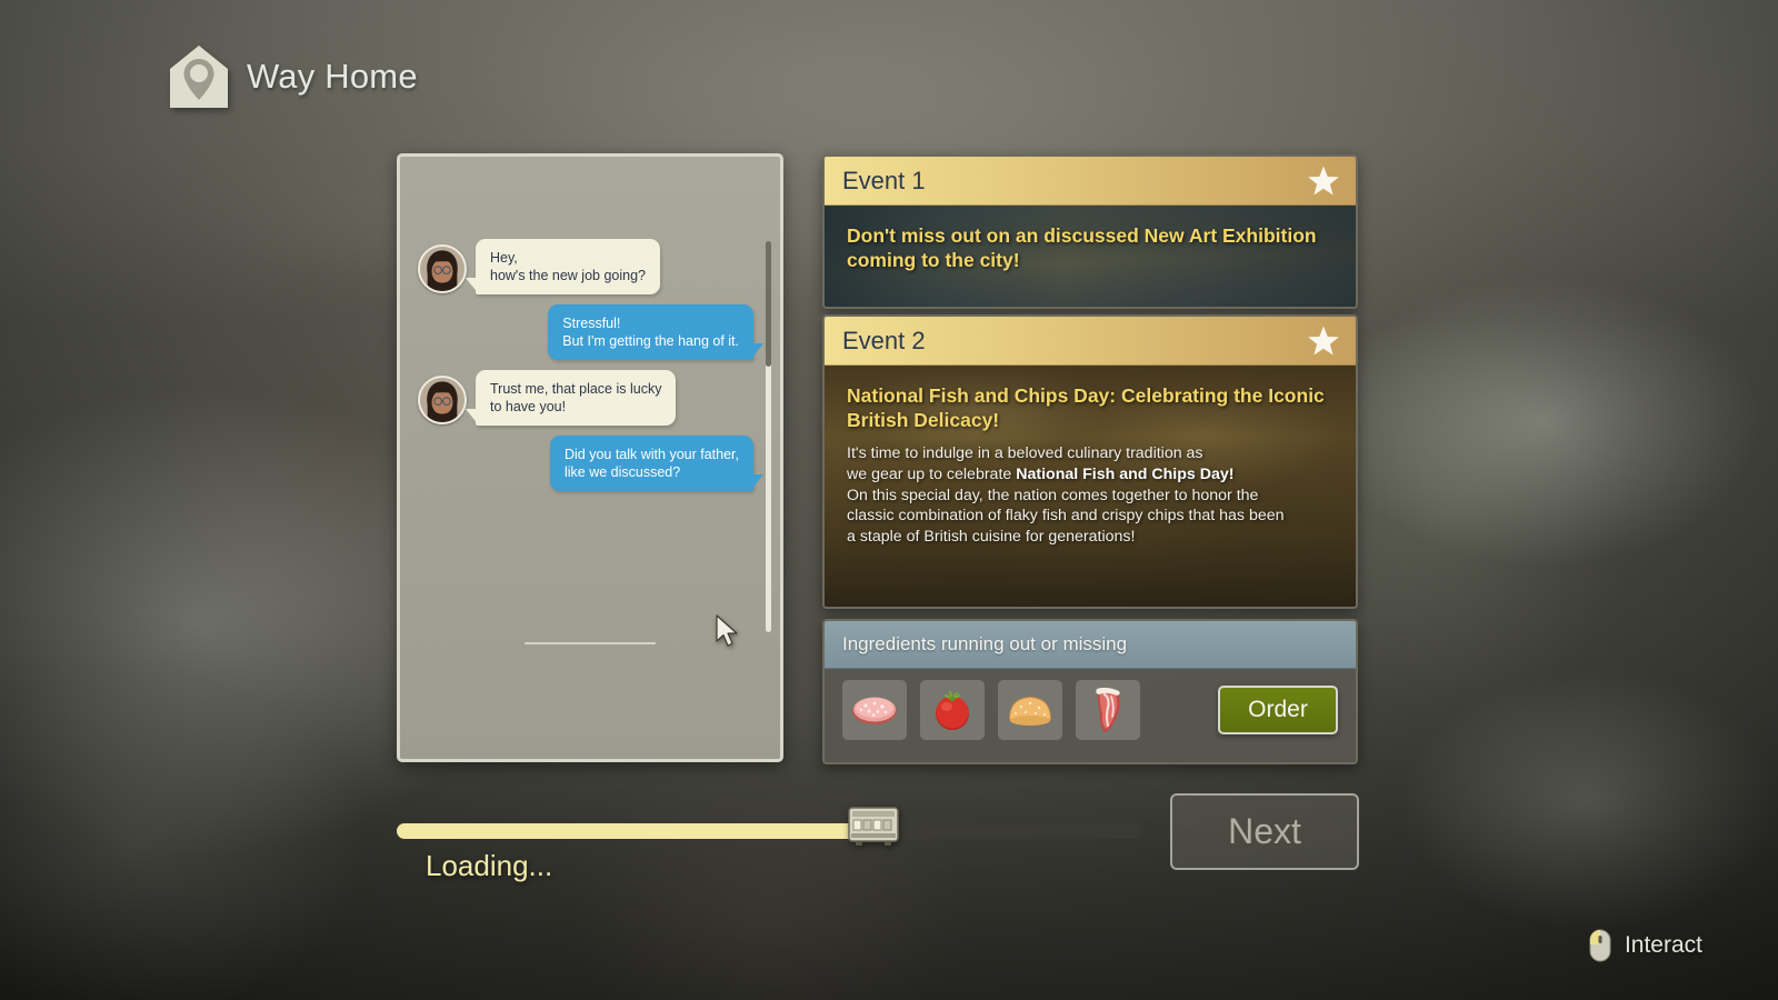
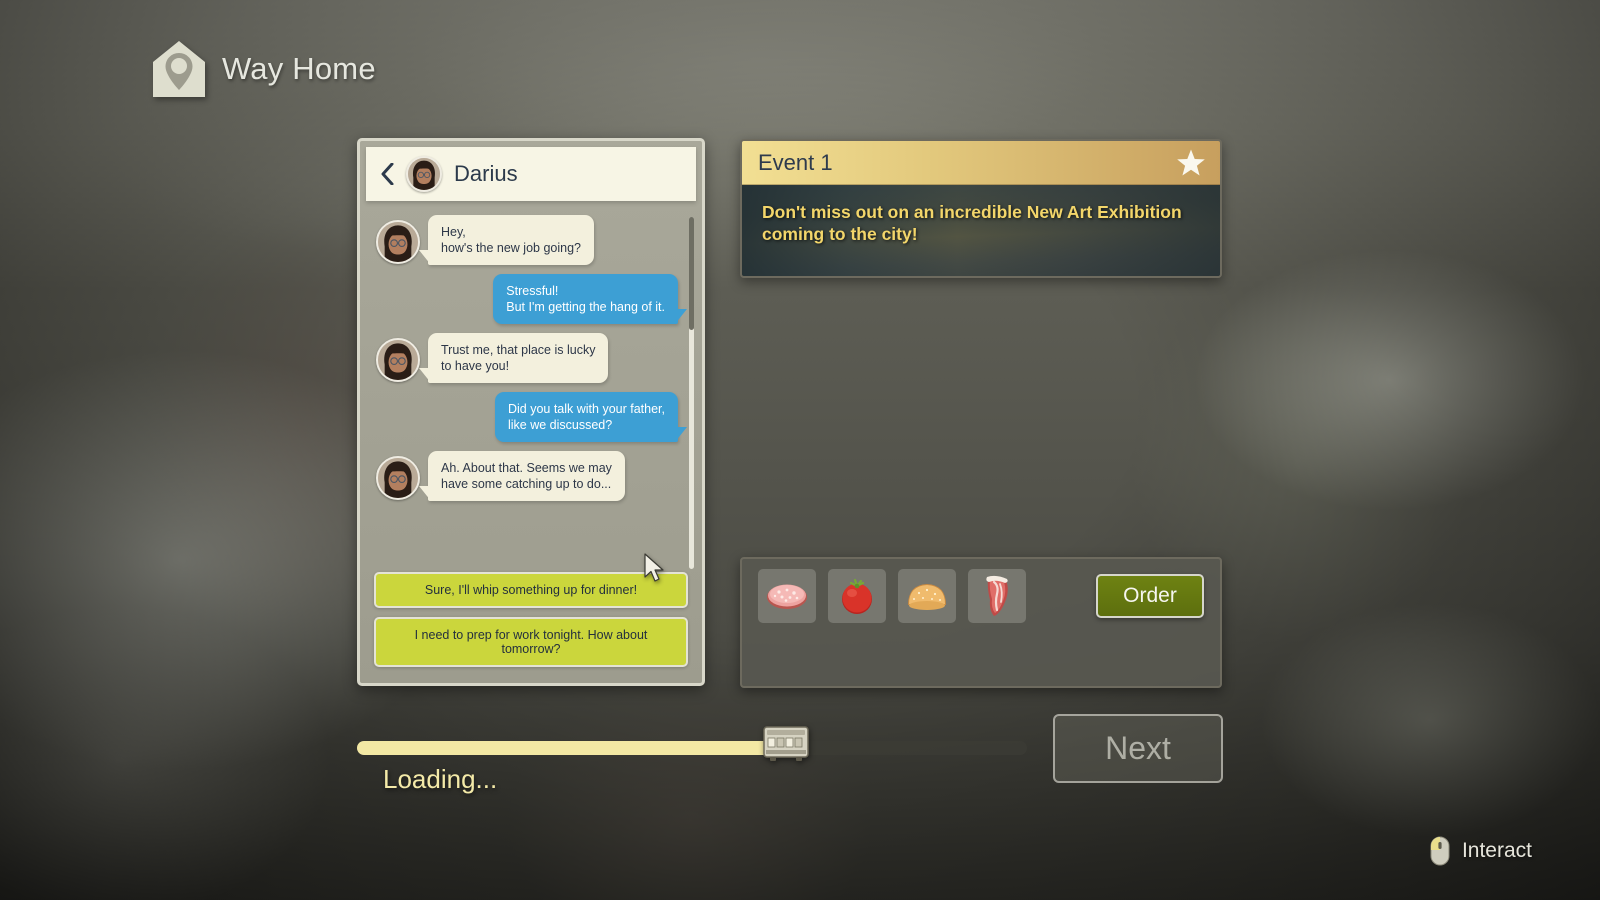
  Way Home
+ Darius
  Hey,
  how's the new job going?
  Stressful!
  But I'm getting the hang of it.
  Trust me, that place is lucky
  to have you!
  Did you talk with your father,
  like we discussed?
+ Ah. About that. Seems we may
+ have some catching up to do...
+ Sure, I'll whip something up for dinner!
+ I need to prep for work tonight. How about tomorrow?
  Event 1
- Don't miss out on an discussed New Art Exhibition coming to the city!
+ Don't miss out on an incredible New Art Exhibition coming to the city!
- Event 2
- National Fish and Chips Day: Celebrating the Iconic British Delicacy!
- It's time to indulge in a beloved culinary tradition as
- we gear up to celebrate National Fish and Chips Day!
- On this special day, the nation comes together to honor the
- classic combination of flaky fish and crispy chips that has been
- a staple of British cuisine for generations!
- Ingredients running out or missing
  Order
  Loading...
  Next
  Interact
